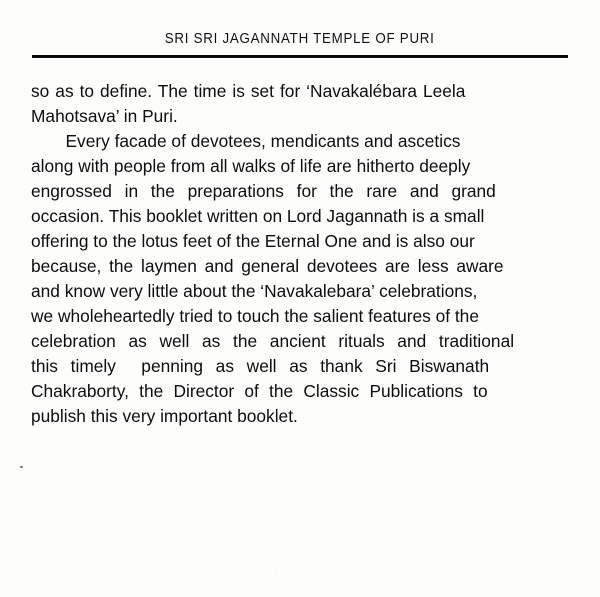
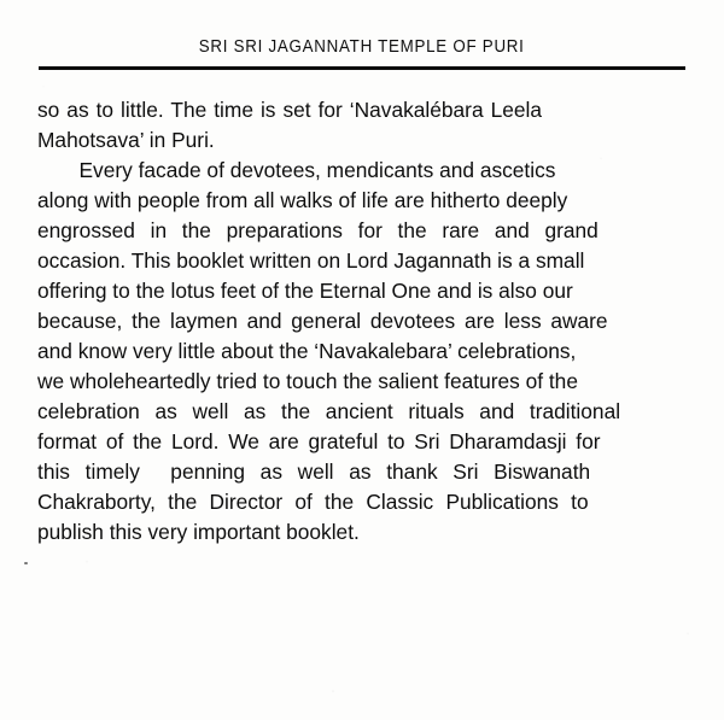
  SRI SRI JAGANNATH TEMPLE OF PURI
- so as to define. The time is set for ‘Navakalébara Leela
+ so as to little. The time is set for ‘Navakalébara Leela
  Mahotsava’ in Puri.
  Every facade of devotees, mendicants and ascetics
  along with people from all walks of life are hitherto deeply
  engrossed in the preparations for the rare and grand
  occasion. This booklet written on Lord Jagannath is a small
  offering to the lotus feet of the Eternal One and is also our
  because, the laymen and general devotees are less aware
  and know very little about the ‘Navakalebara’ celebrations,
  we wholeheartedly tried to touch the salient features of the
  celebration as well as the ancient rituals and traditional
+ format of the Lord. We are grateful to Sri Dharamdasji for
  this timely penning as well as thank Sri Biswanath
  Chakraborty, the Director of the Classic Publications to
  publish this very important booklet.
